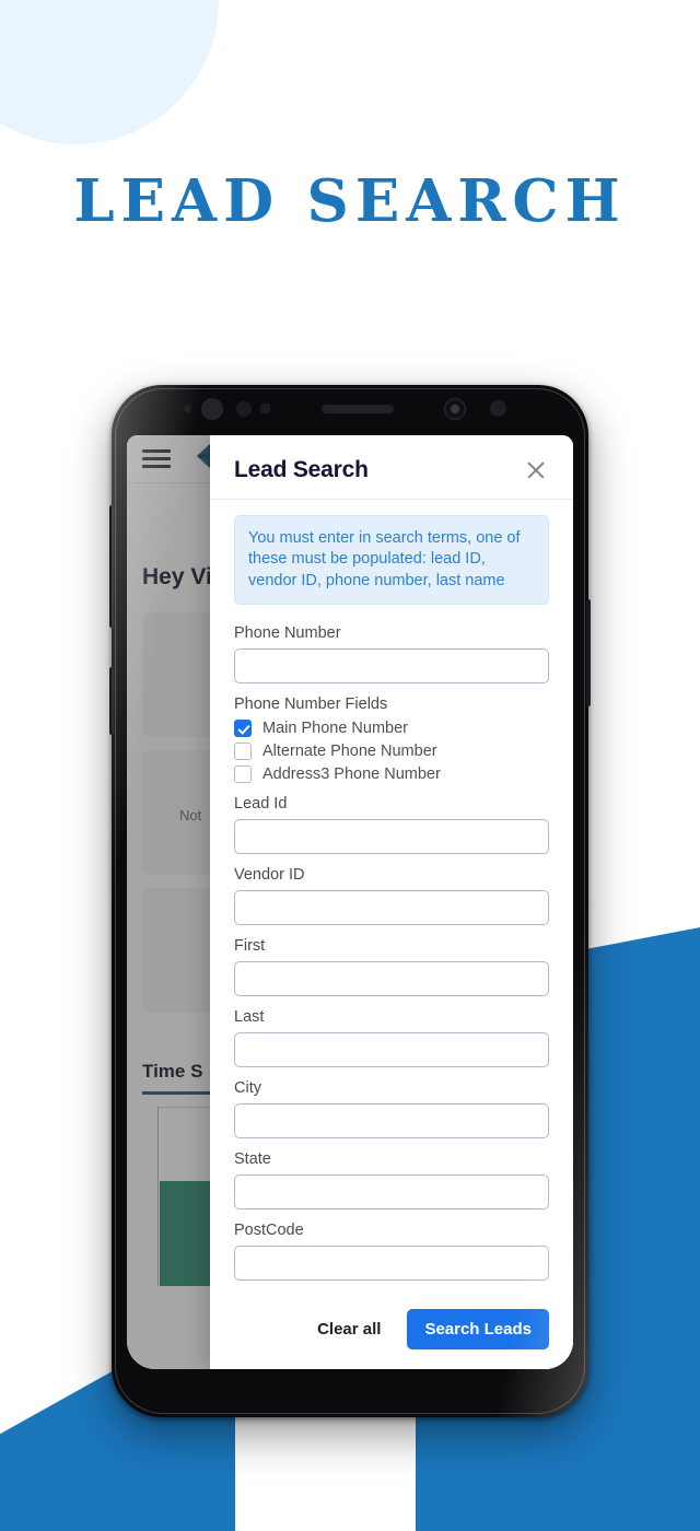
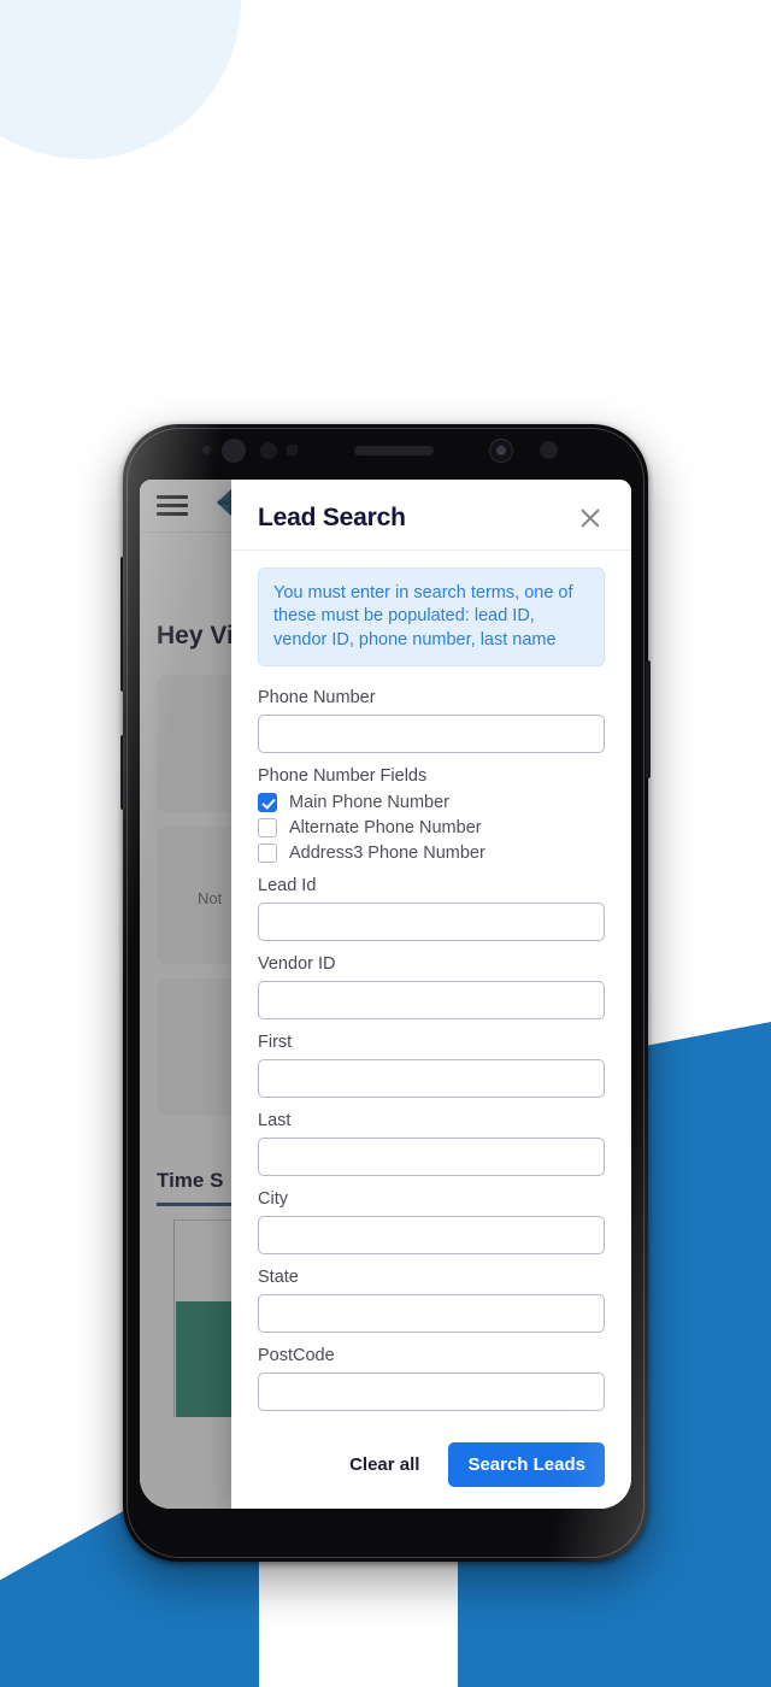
- LEAD SEARCH
